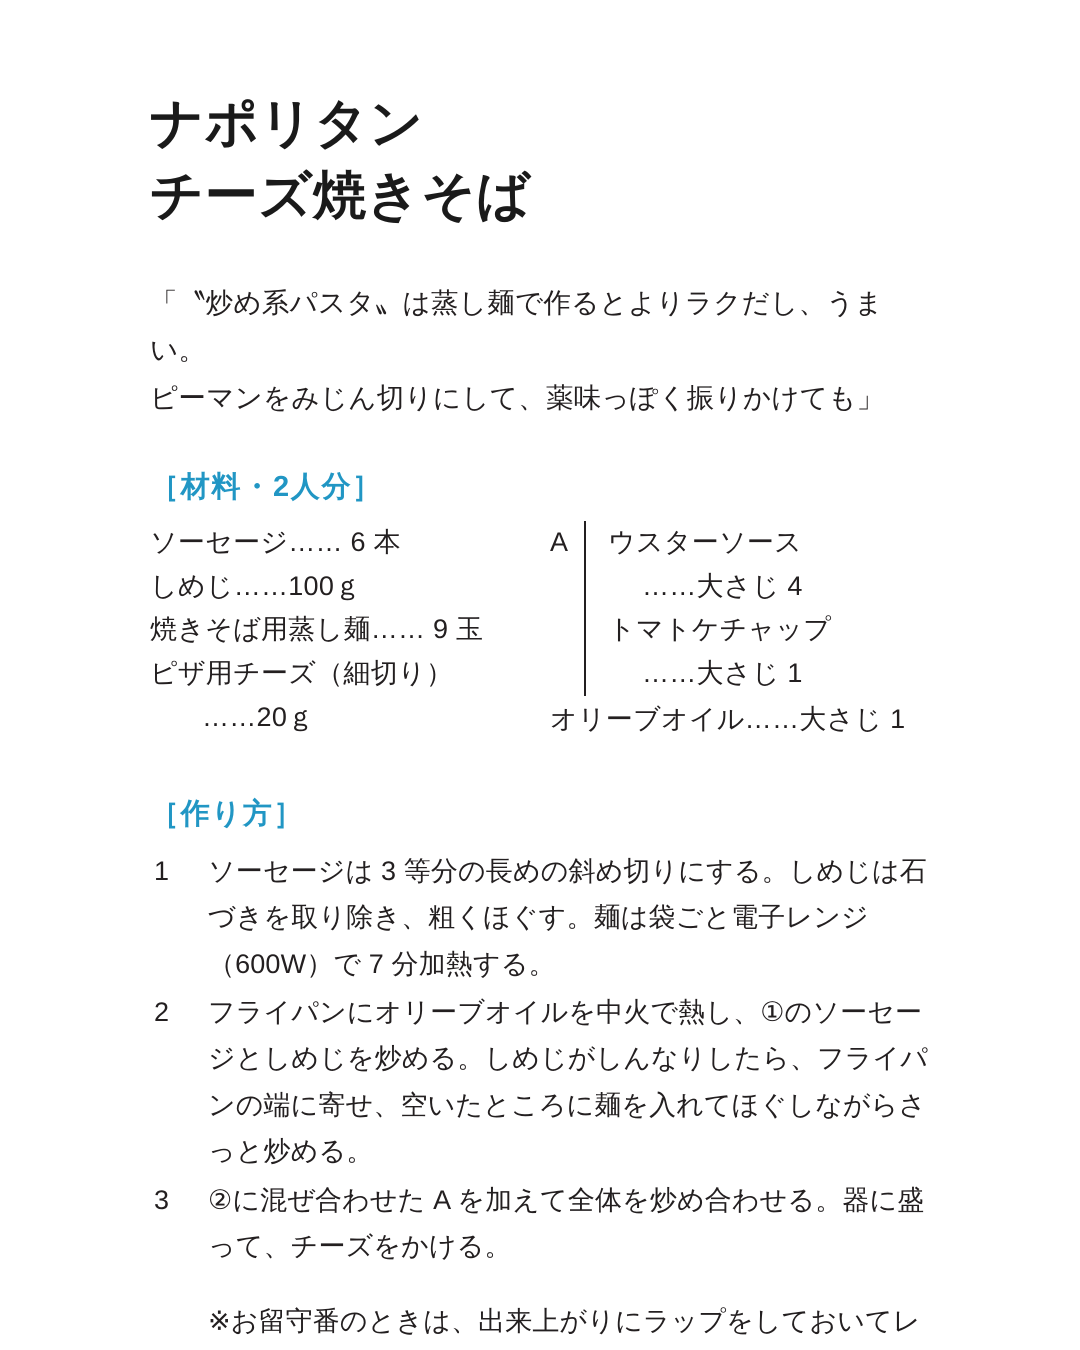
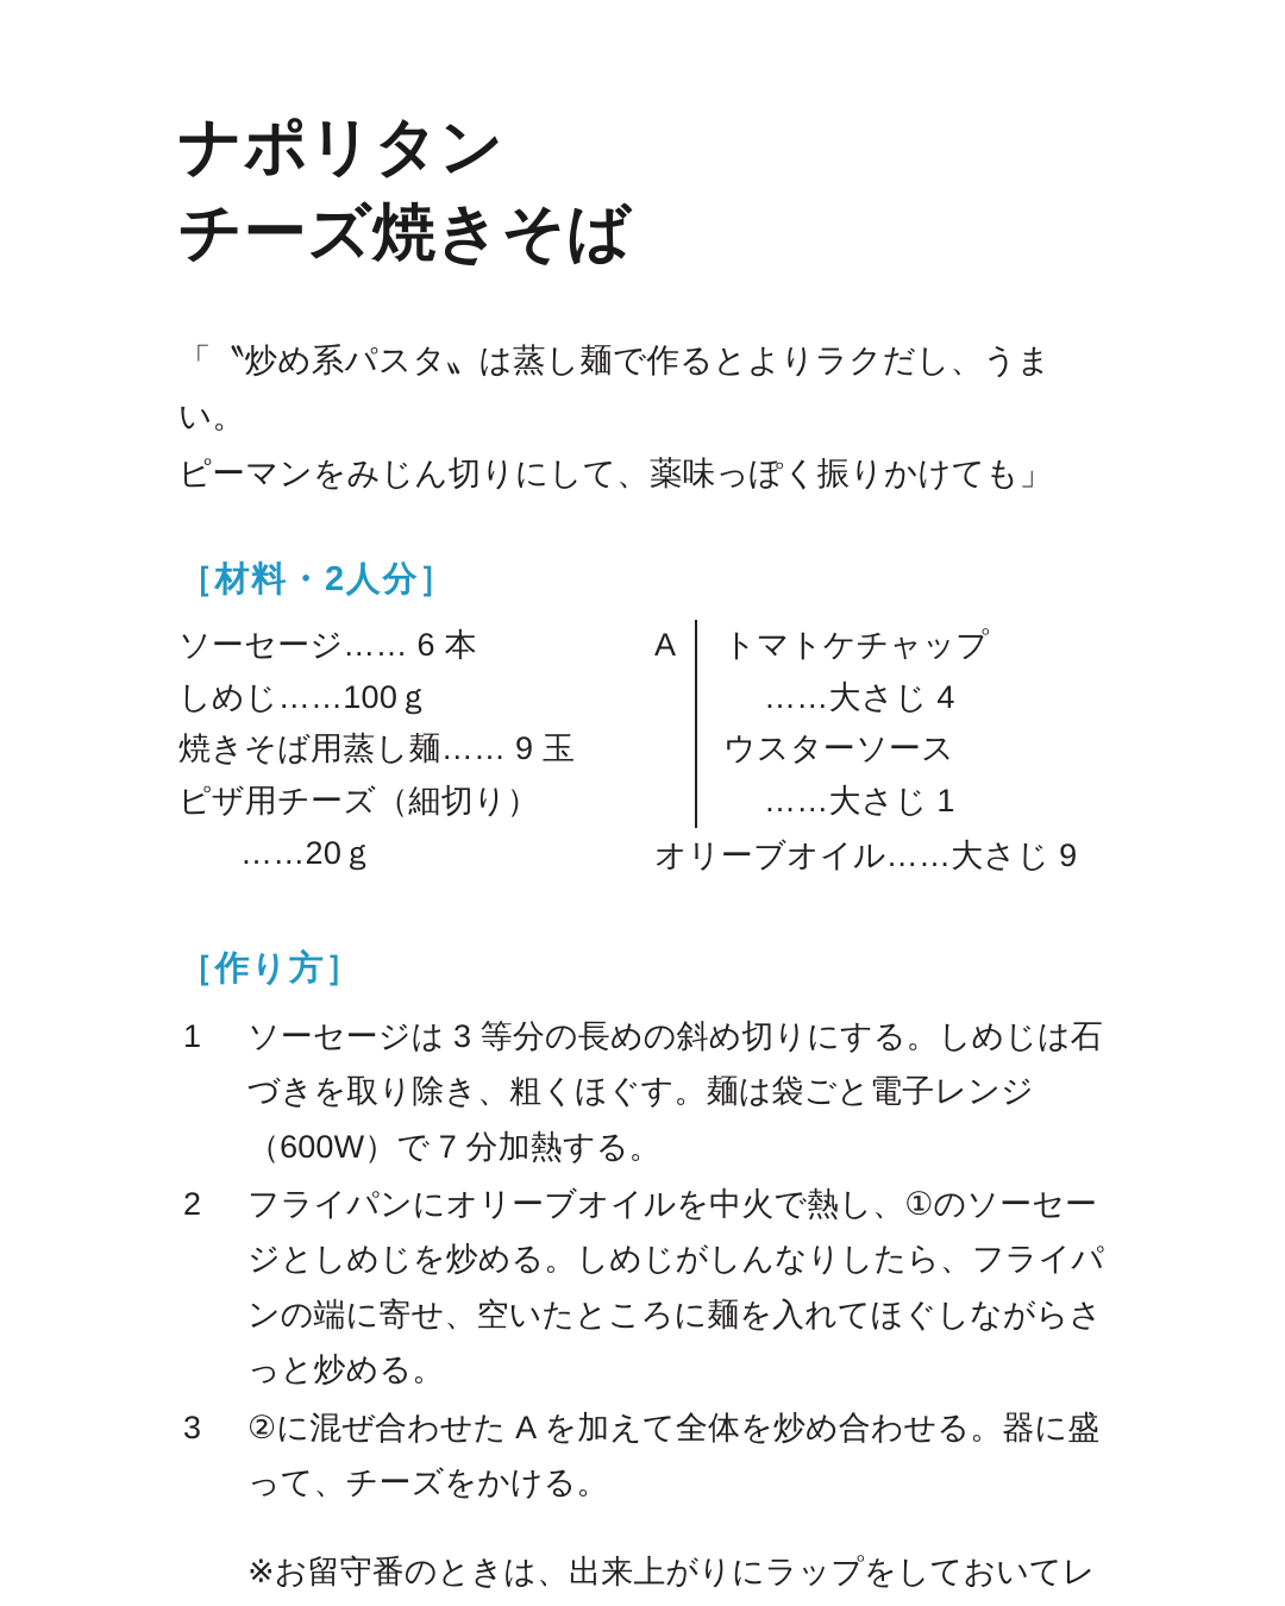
  ナポリタン
  チーズ焼きそば
  「〝炒め系パスタ〟は蒸し麺で作るとよりラクだし、うまい。
  ピーマンをみじん切りにして、薬味っぽく振りかけても」
  ［材料・2人分］
  ソーセージ…… 6 本
  しめじ……100ｇ
  焼きそば用蒸し麺…… 9 玉
  ピザ用チーズ（細切り）
  ……20ｇ
  A
- ウスターソース
+ トマトケチャップ
  ……大さじ 4
- トマトケチャップ
+ ウスターソース
  ……大さじ 1
- オリーブオイル……大さじ 1
+ オリーブオイル……大さじ 9
  ［作り方］
  1
  ソーセージは 3 等分の長めの斜め切りにする。しめじは石づきを取り除き、粗くほぐす。麺は袋ごと電子レンジ（600W）で 7 分加熱する。
  2
  フライパンにオリーブオイルを中火で熱し、①のソーセージとしめじを炒める。しめじがしんなりしたら、フライパンの端に寄せ、空いたところに麺を入れてほぐしながらさっと炒める。
  3
  ②に混ぜ合わせた A を加えて全体を炒め合わせる。器に盛って、チーズをかける。
